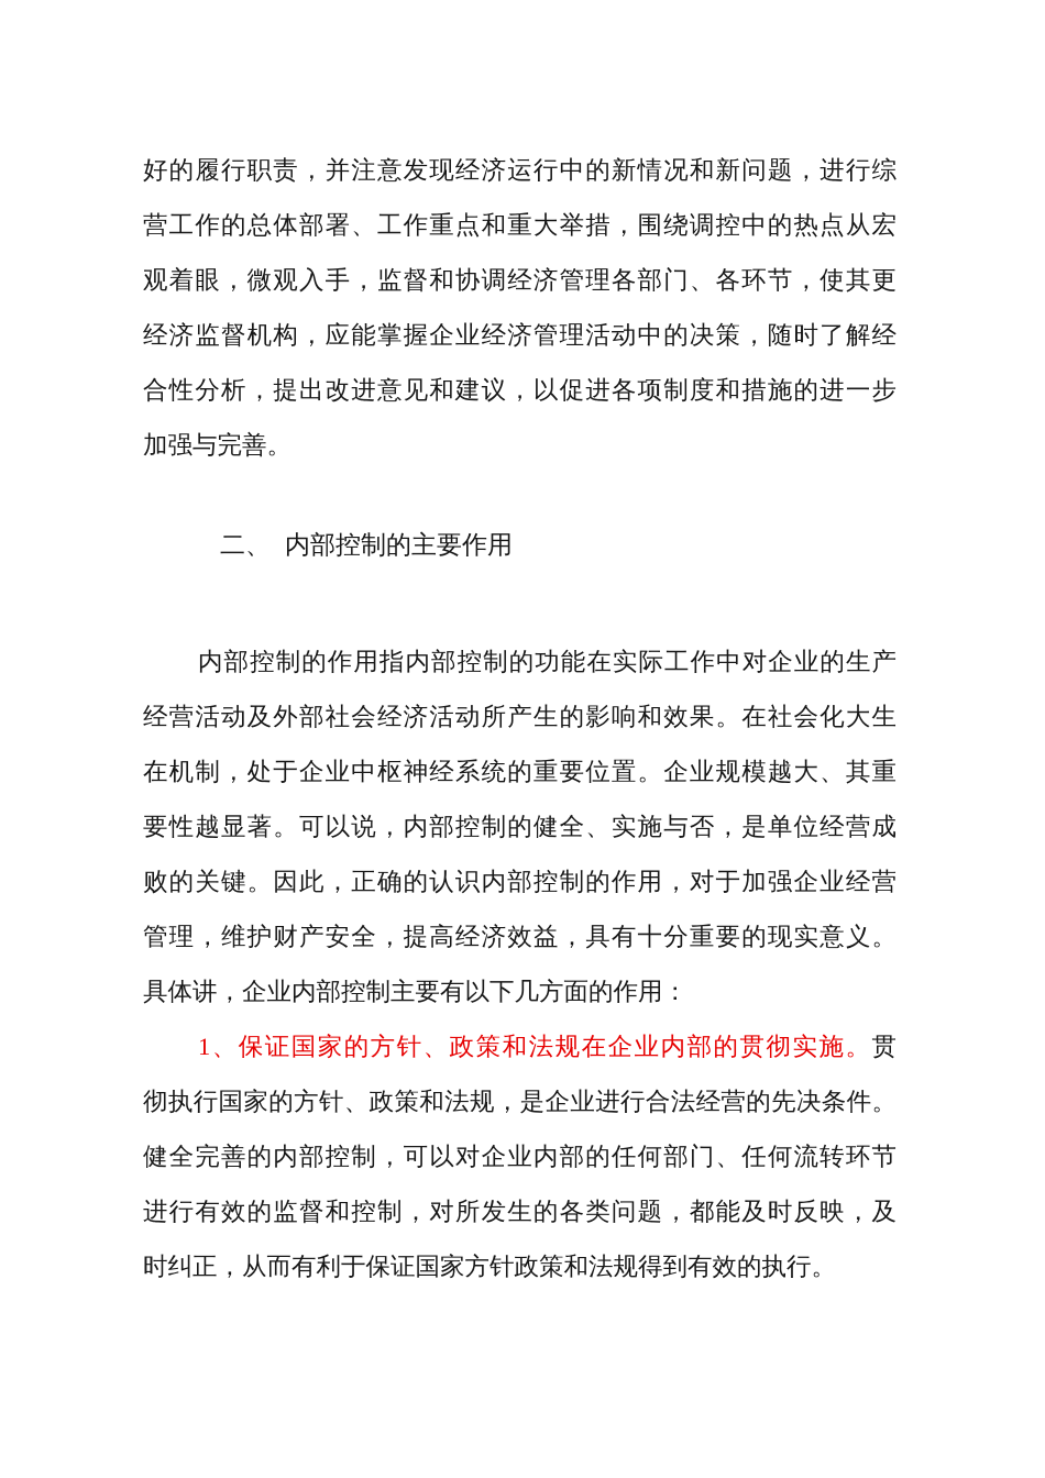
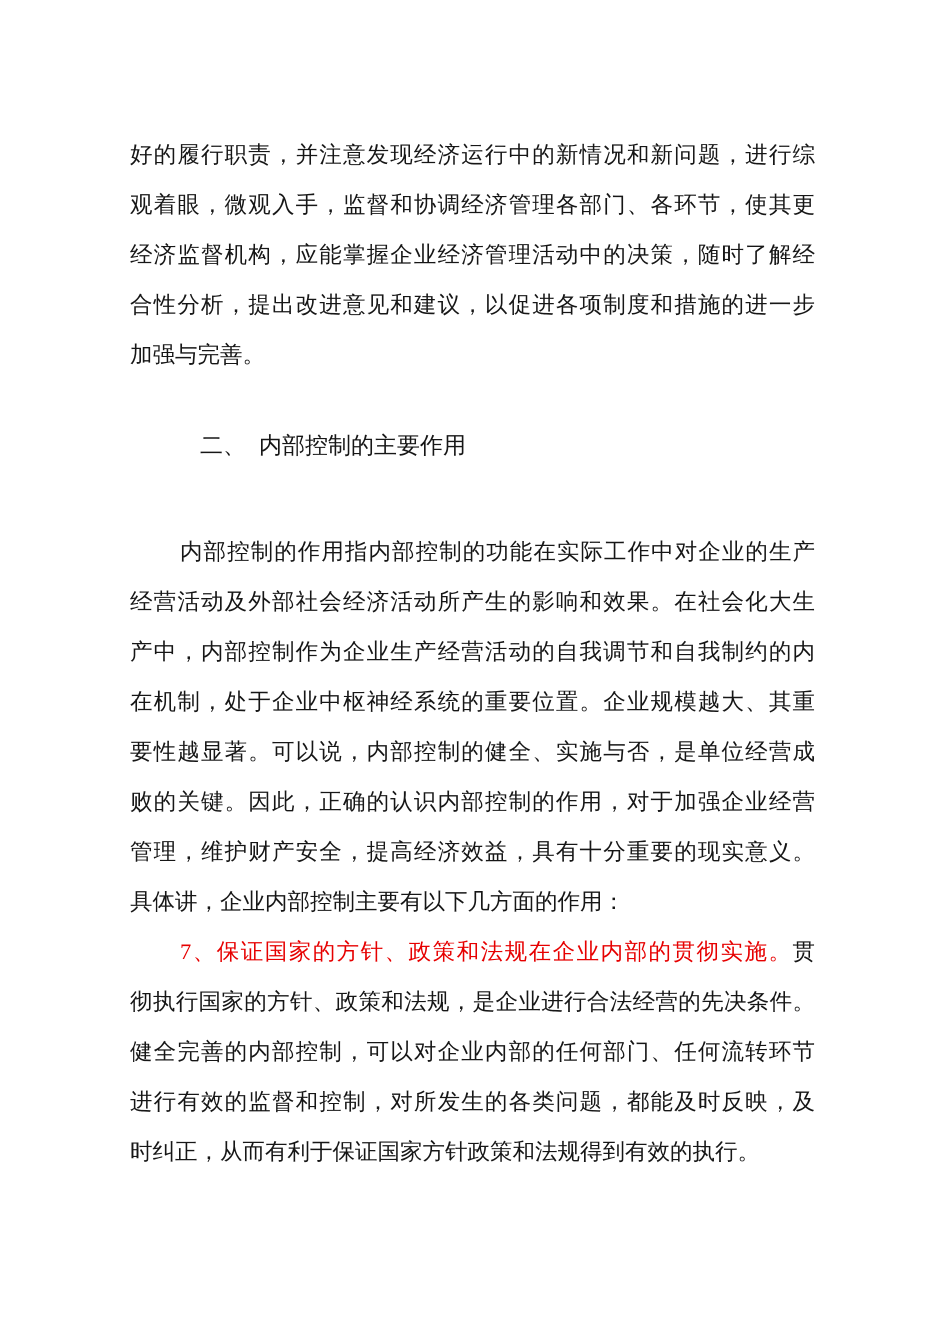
  好的履行职责，并注意发现经济运行中的新情况和新问题，进行综
- 营工作的总体部署、工作重点和重大举措，围绕调控中的热点从宏
  观着眼，微观入手，监督和协调经济管理各部门、各环节，使其更
  经济监督机构，应能掌握企业经济管理活动中的决策，随时了解经
  合性分析，提出改进意见和建议，以促进各项制度和措施的进一步
  加强与完善。
  二、 内部控制的主要作用
  内部控制的作用指内部控制的功能在实际工作中对企业的生产
  经营活动及外部社会经济活动所产生的影响和效果。在社会化大生
+ 产中，内部控制作为企业生产经营活动的自我调节和自我制约的内
  在机制，处于企业中枢神经系统的重要位置。企业规模越大、其重
  要性越显著。可以说，内部控制的健全、实施与否，是单位经营成
  败的关键。因此，正确的认识内部控制的作用，对于加强企业经营
  管理，维护财产安全，提高经济效益，具有十分重要的现实意义。
  具体讲，企业内部控制主要有以下几方面的作用：
- 1、保证国家的方针、政策和法规在企业内部的贯彻实施。贯
+ 7、保证国家的方针、政策和法规在企业内部的贯彻实施。贯
  彻执行国家的方针、政策和法规，是企业进行合法经营的先决条件。
  健全完善的内部控制，可以对企业内部的任何部门、任何流转环节
  进行有效的监督和控制，对所发生的各类问题，都能及时反映，及
  时纠正，从而有利于保证国家方针政策和法规得到有效的执行。
